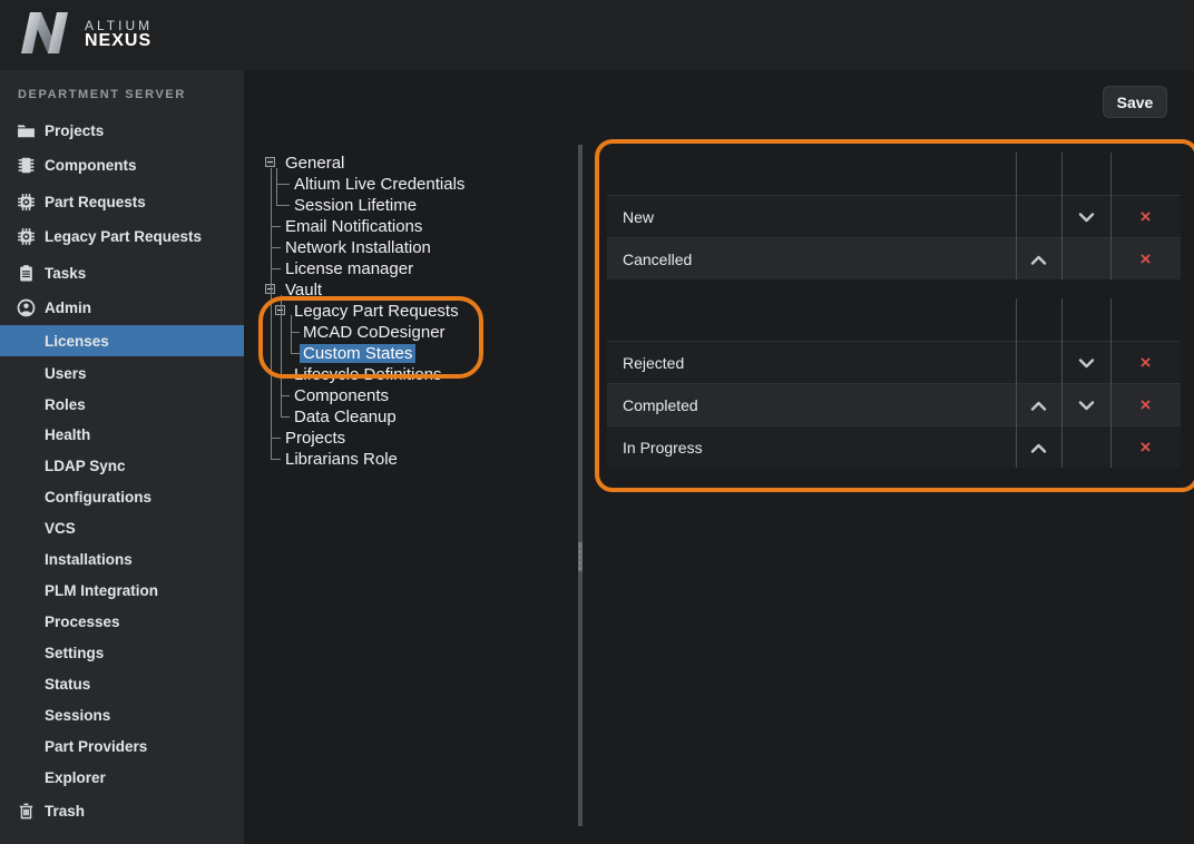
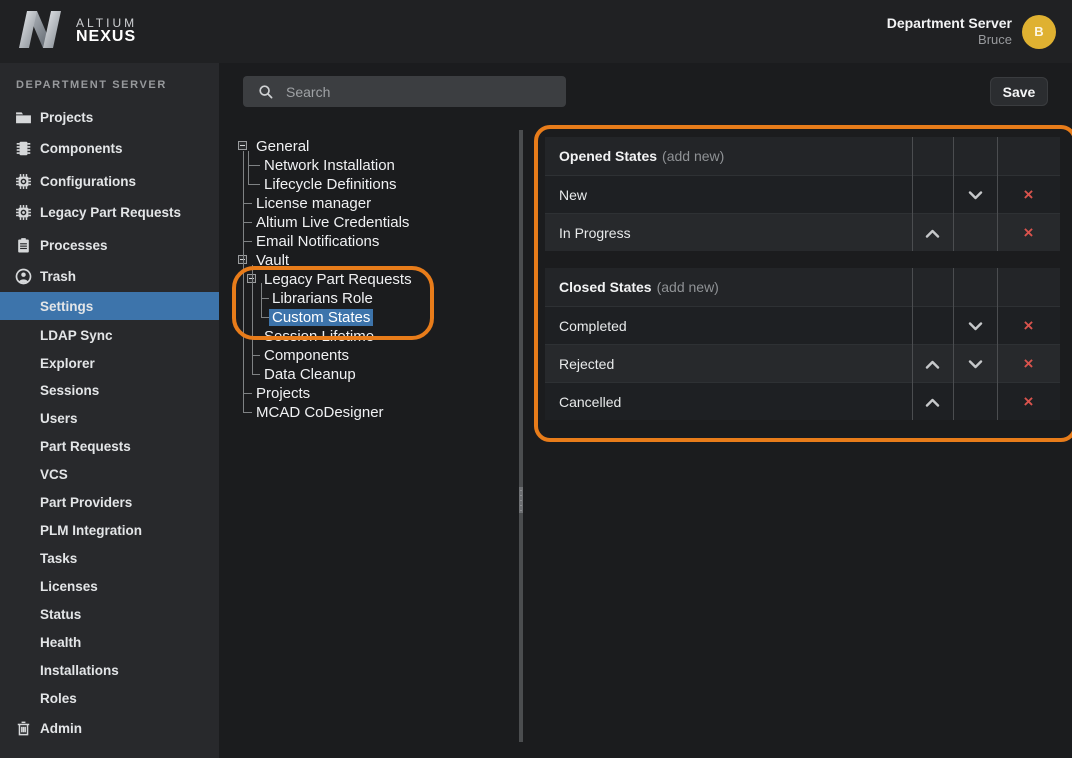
  ALTIUM
  NEXUS
+ Department Server
+ Bruce
+ B
  DEPARTMENT SERVER
  Projects
  Components
- Part Requests
+ Configurations
  Legacy Part Requests
- Tasks
+ Processes
- Admin
+ Trash
- Licenses
+ Settings
- Users
+ LDAP Sync
- Roles
+ Explorer
- Health
+ Sessions
- LDAP Sync
+ Users
- Configurations
+ Part Requests
  VCS
- Installations
+ Part Providers
  PLM Integration
- Processes
+ Tasks
- Settings
+ Licenses
  Status
- Sessions
+ Health
- Part Providers
+ Installations
- Explorer
+ Roles
- Trash
+ Admin
+ Search
  Save
  General
- Altium Live Credentials
+ Network Installation
- Session Lifetime
+ Lifecycle Definitions
- Email Notifications
+ License manager
- Network Installation
+ Altium Live Credentials
- License manager
+ Email Notifications
  Vault
  Legacy Part Requests
- MCAD CoDesigner
+ Librarians Role
  Custom States
- Lifecycle Definitions
+ Session Lifetime
  Components
  Data Cleanup
  Projects
- Librarians Role
+ MCAD CoDesigner
+ Opened States (add new)
  New
  ×
- Cancelled
+ In Progress
  ×
+ Closed States (add new)
- Rejected
+ Completed
  ×
- Completed
+ Rejected
  ×
- In Progress
+ Cancelled
  ×
